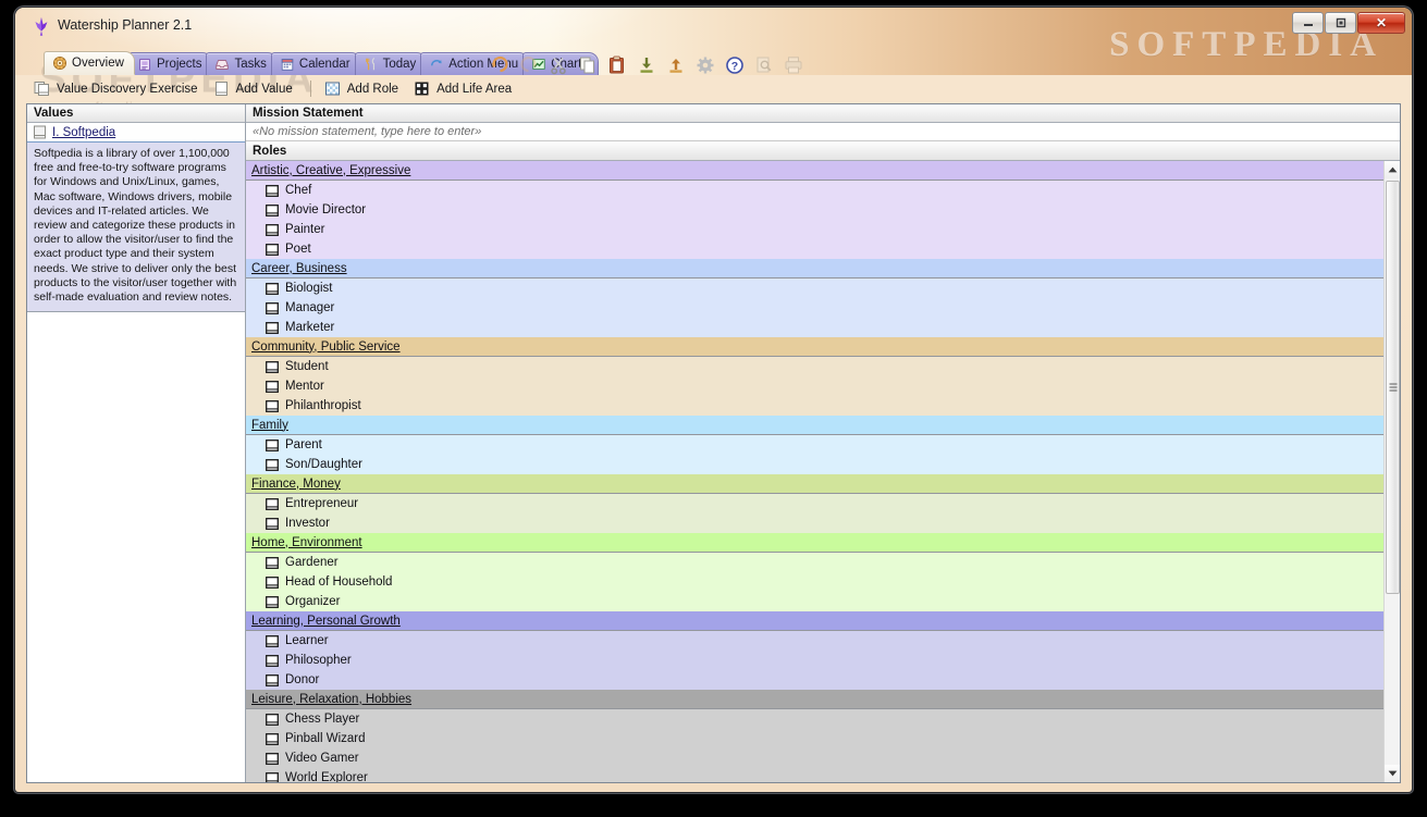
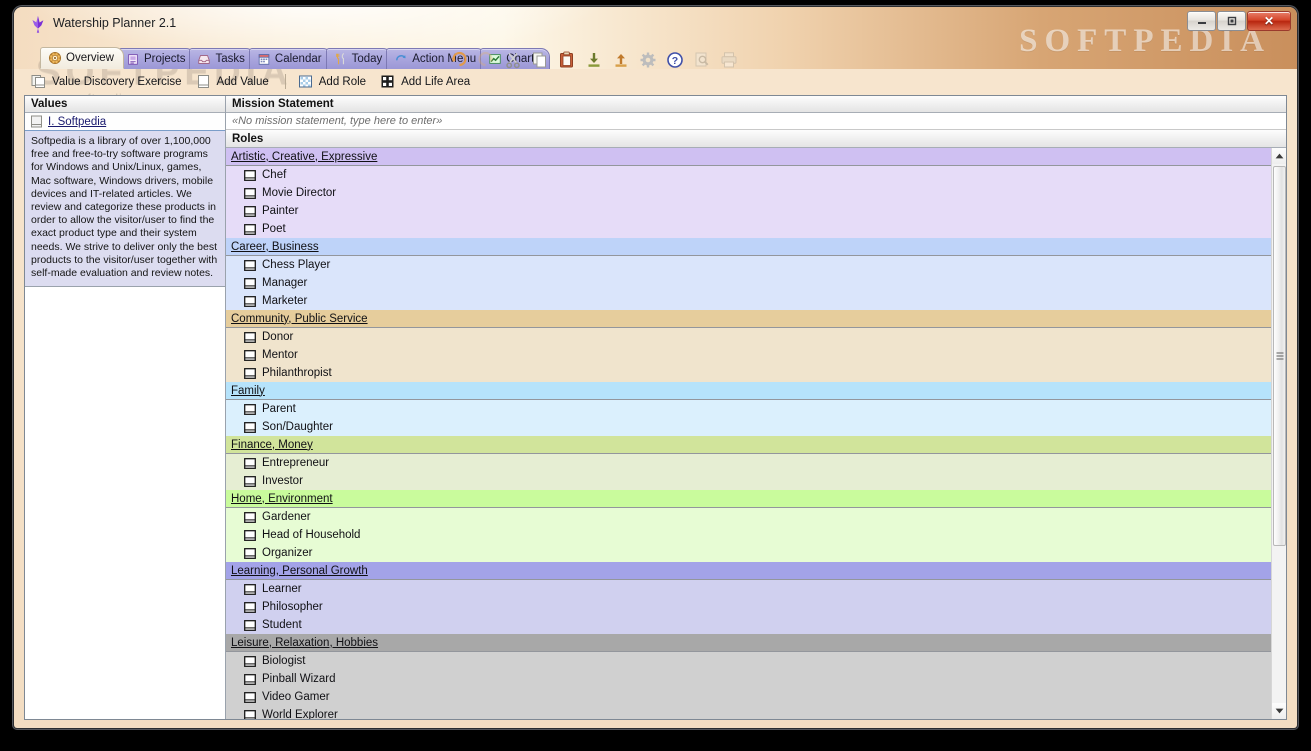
  SOFTPEDIA
  SOFTPEDIA
  Watership Planner 2.1
  ✕
  Overview
  Projects
  Tasks
  Calendar
  Today
  Action Menu
  Chart
  ?
  Value Discovery Exercise
  Add Value
  Add Role
  Add Life Area
  Values
  I. Softpedia
  Softpedia is a library of over 1,100,000 free and free-to-try software programs for Windows and Unix/Linux, games, Mac software, Windows drivers, mobile devices and IT-related articles. We review and categorize these products in order to allow the visitor/user to find the exact product type and their system needs. We strive to deliver only the best products to the visitor/user together with self-made evaluation and review notes.
  Mission Statement
  «No mission statement, type here to enter»
  Roles
  Artistic, Creative, Expressive
  Chef
  Movie Director
  Painter
  Poet
  Career, Business
- Biologist
+ Chess Player
  Manager
  Marketer
  Community, Public Service
- Student
+ Donor
  Mentor
  Philanthropist
  Family
  Parent
  Son/Daughter
  Finance, Money
  Entrepreneur
  Investor
  Home, Environment
  Gardener
  Head of Household
  Organizer
  Learning, Personal Growth
  Learner
  Philosopher
- Donor
+ Student
  Leisure, Relaxation, Hobbies
- Chess Player
+ Biologist
  Pinball Wizard
  Video Gamer
  World Explorer
